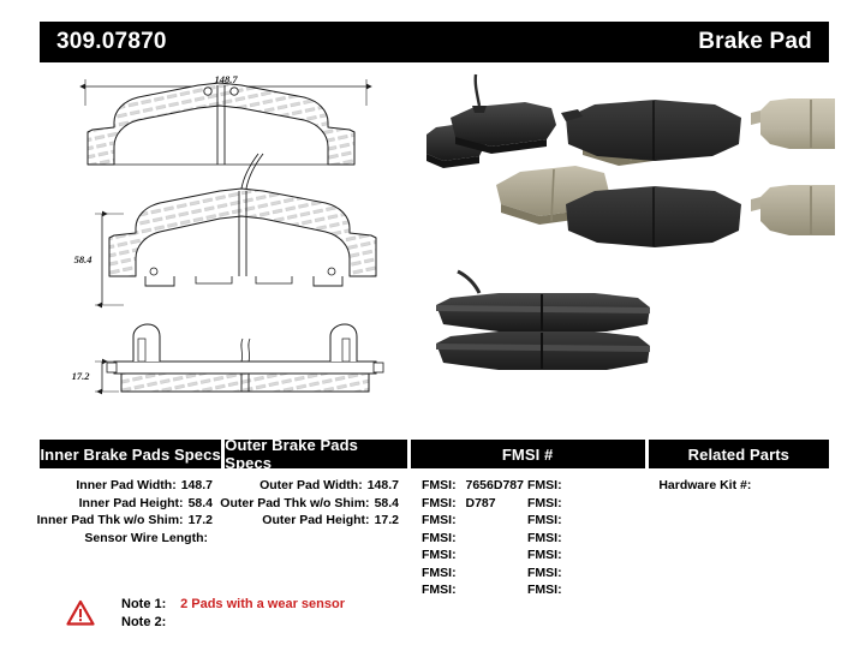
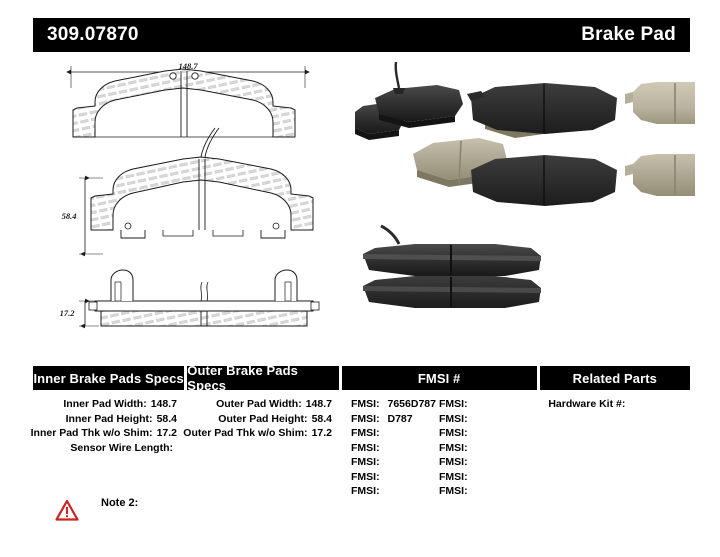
  309.07870
  Brake Pad
  148.7
  58.4
  17.2
  Inner Brake Pads Specs
  Outer Brake Pads Specs
  FMSI #
  Related Parts
  Inner Pad Width:
  148.7
  Inner Pad Height:
  58.4
  Inner Pad Thk w/o Shim:
  17.2
  Sensor Wire Length:
  Outer Pad Width:
  148.7
- Outer Pad Thk w/o Shim:
+ Outer Pad Height:
  58.4
- Outer Pad Height:
+ Outer Pad Thk w/o Shim:
  17.2
  FMSI: 7656D787
  FMSI: D787
  FMSI:
  FMSI:
  FMSI:
  FMSI:
  FMSI:
  FMSI:
  FMSI:
  FMSI:
  FMSI:
  FMSI:
  FMSI:
  FMSI:
  Hardware Kit #:
- Note 1: 2 Pads with a wear sensor
  Note 2:
